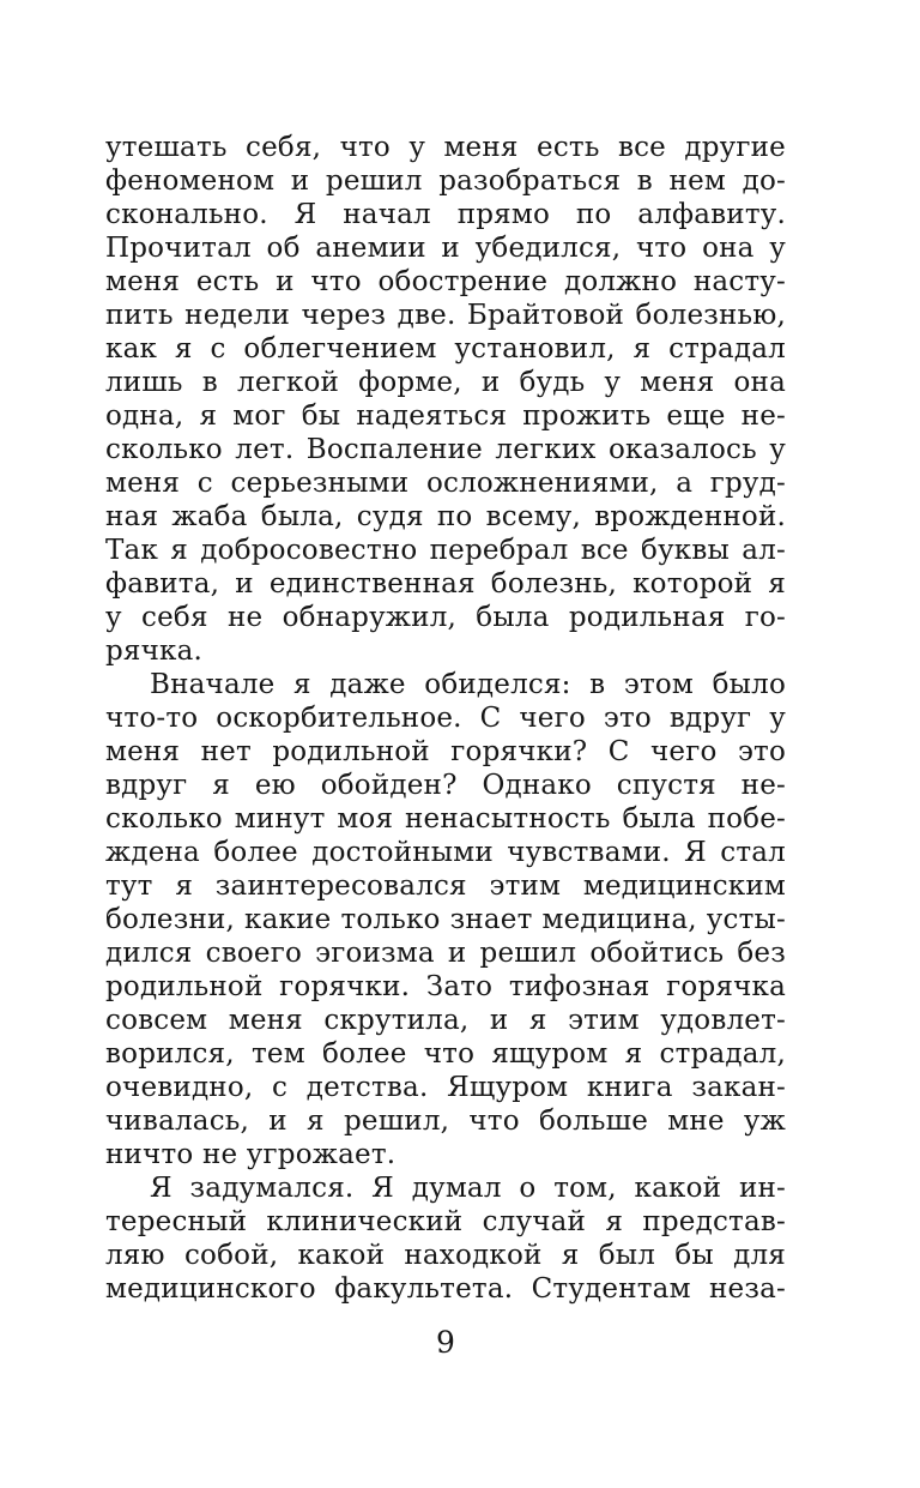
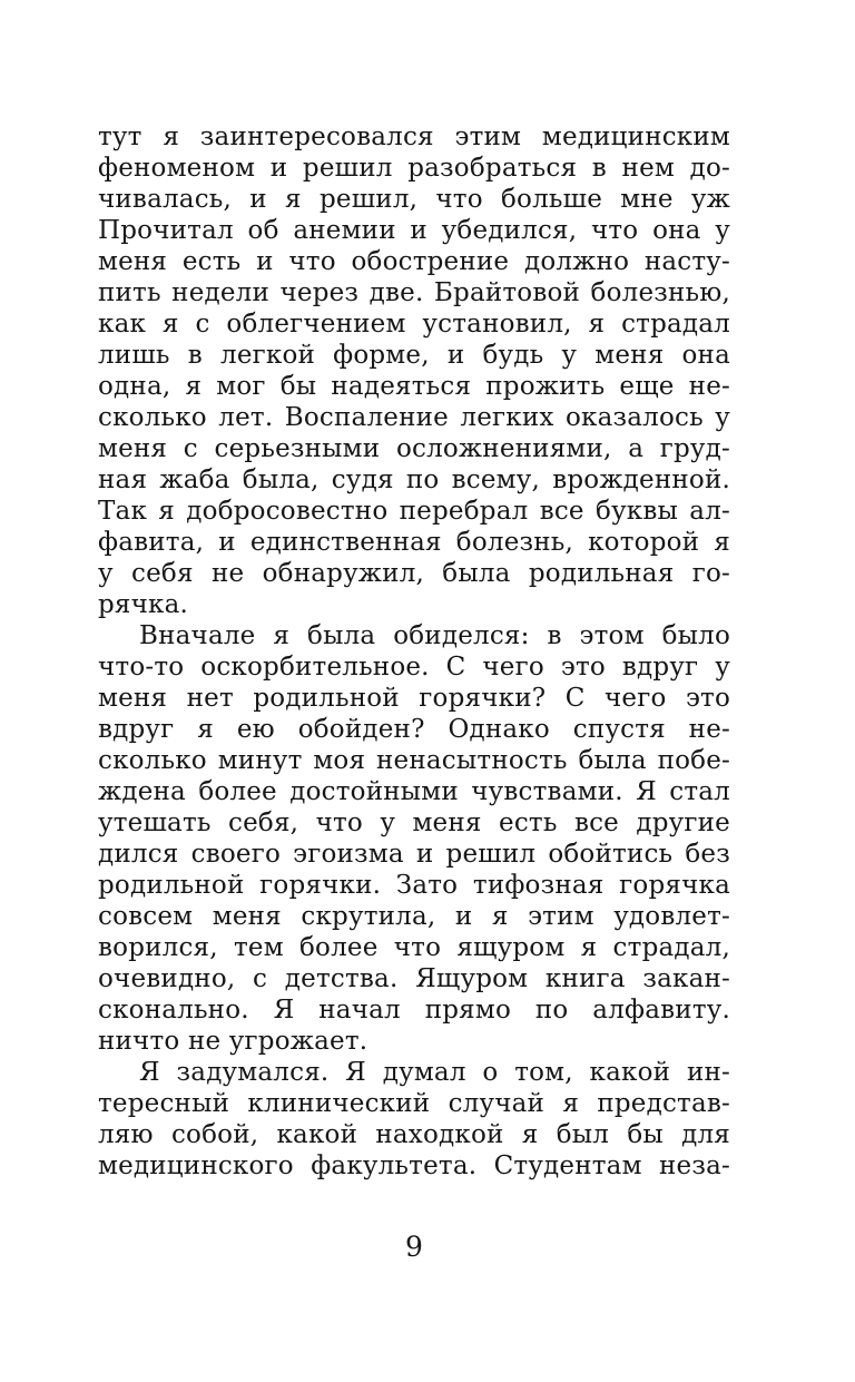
- утешать себя, что у меня есть все другие
+ тут я заинтересовался этим медицинским
  феноменом и решил разобраться в нем до-
- сконально. Я начал прямо по алфавиту.
+ чивалась, и я решил, что больше мне уж
  Прочитал об анемии и убедился, что она у
  меня есть и что обострение должно насту-
  пить недели через две. Брайтовой болезнью,
  как я с облегчением установил, я страдал
  лишь в легкой форме, и будь у меня она
  одна, я мог бы надеяться прожить еще не-
  сколько лет. Воспаление легких оказалось у
  меня с серьезными осложнениями, а груд-
  ная жаба была, судя по всему, врожденной.
  Так я добросовестно перебрал все буквы ал-
  фавита, и единственная болезнь, которой я
  у себя не обнаружил, была родильная го-
  рячка.
- Вначале я даже обиделся: в этом было
+ Вначале я была обиделся: в этом было
  что-то оскорбительное. С чего это вдруг у
  меня нет родильной горячки? С чего это
  вдруг я ею обойден? Однако спустя не-
  сколько минут моя ненасытность была побе-
  ждена более достойными чувствами. Я стал
- тут я заинтересовался этим медицинским
+ утешать себя, что у меня есть все другие
- болезни, какие только знает медицина, усты-
  дился своего эгоизма и решил обойтись без
  родильной горячки. Зато тифозная горячка
  совсем меня скрутила, и я этим удовлет-
  ворился, тем более что ящуром я страдал,
  очевидно, с детства. Ящуром книга закан-
- чивалась, и я решил, что больше мне уж
+ сконально. Я начал прямо по алфавиту.
  ничто не угрожает.
  Я задумался. Я думал о том, какой ин-
  тересный клинический случай я представ-
  ляю собой, какой находкой я был бы для
  медицинского факультета. Студентам неза-
  9
